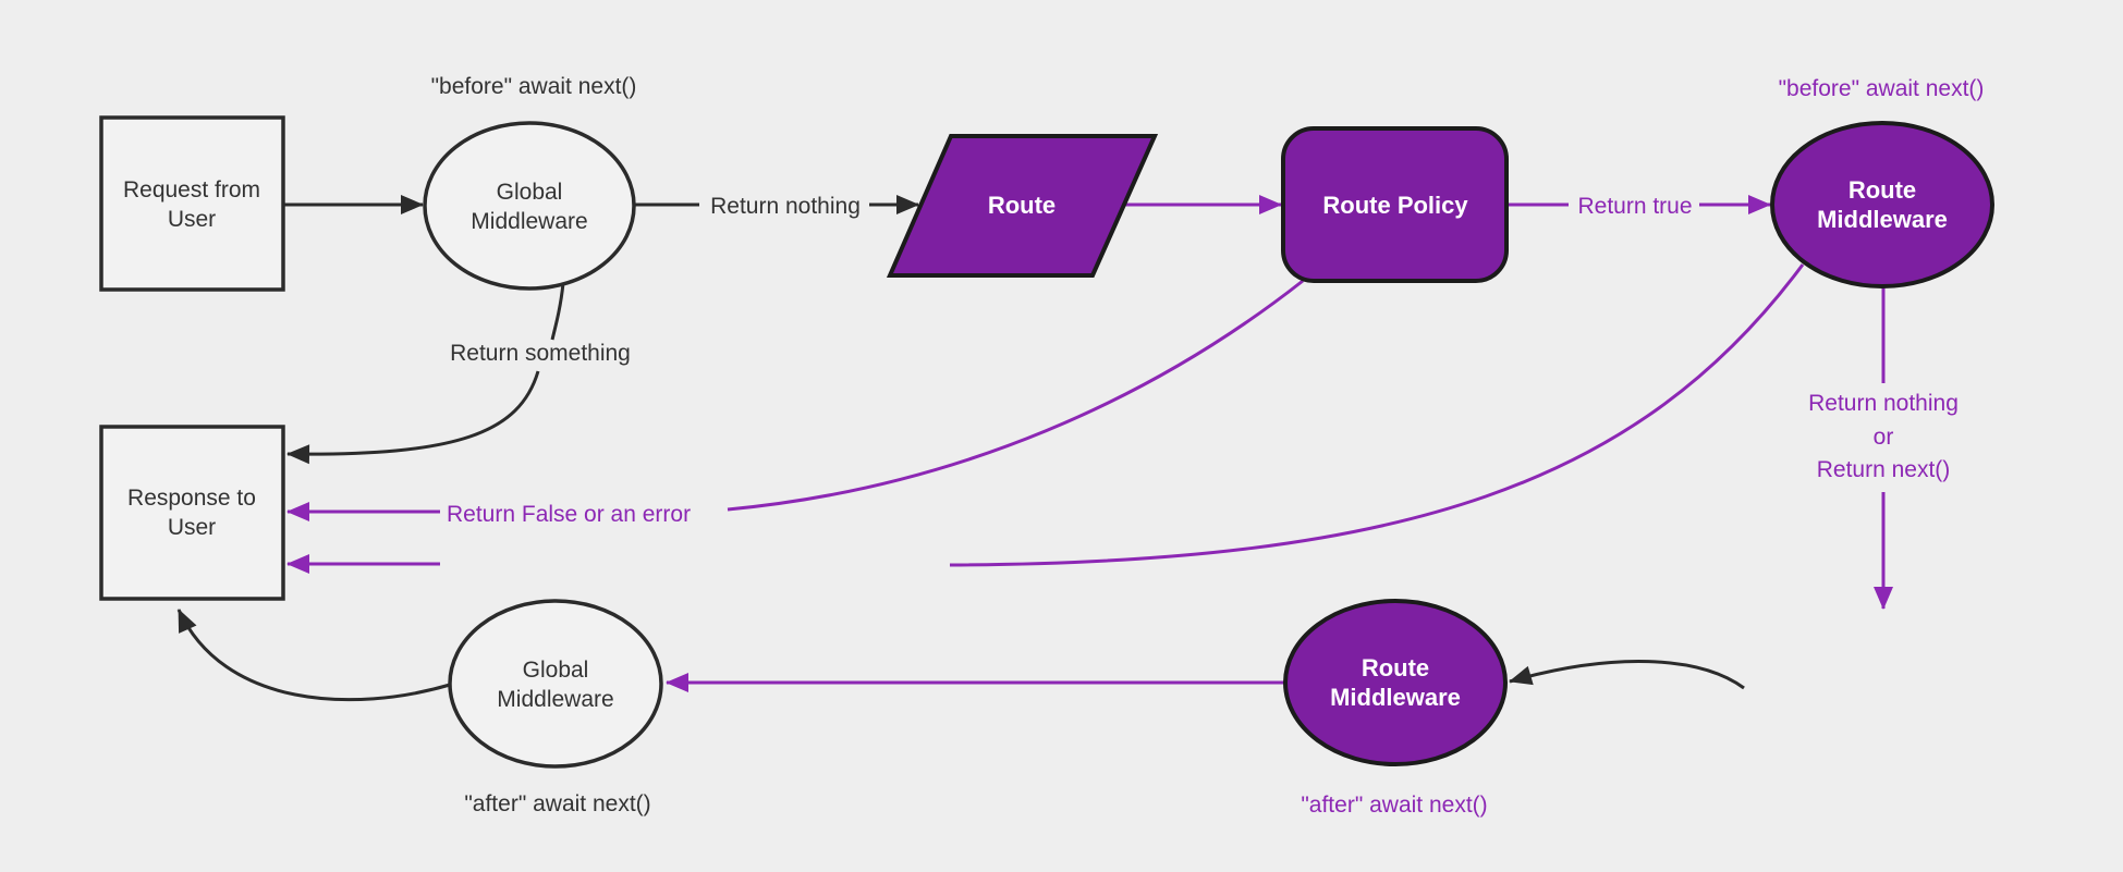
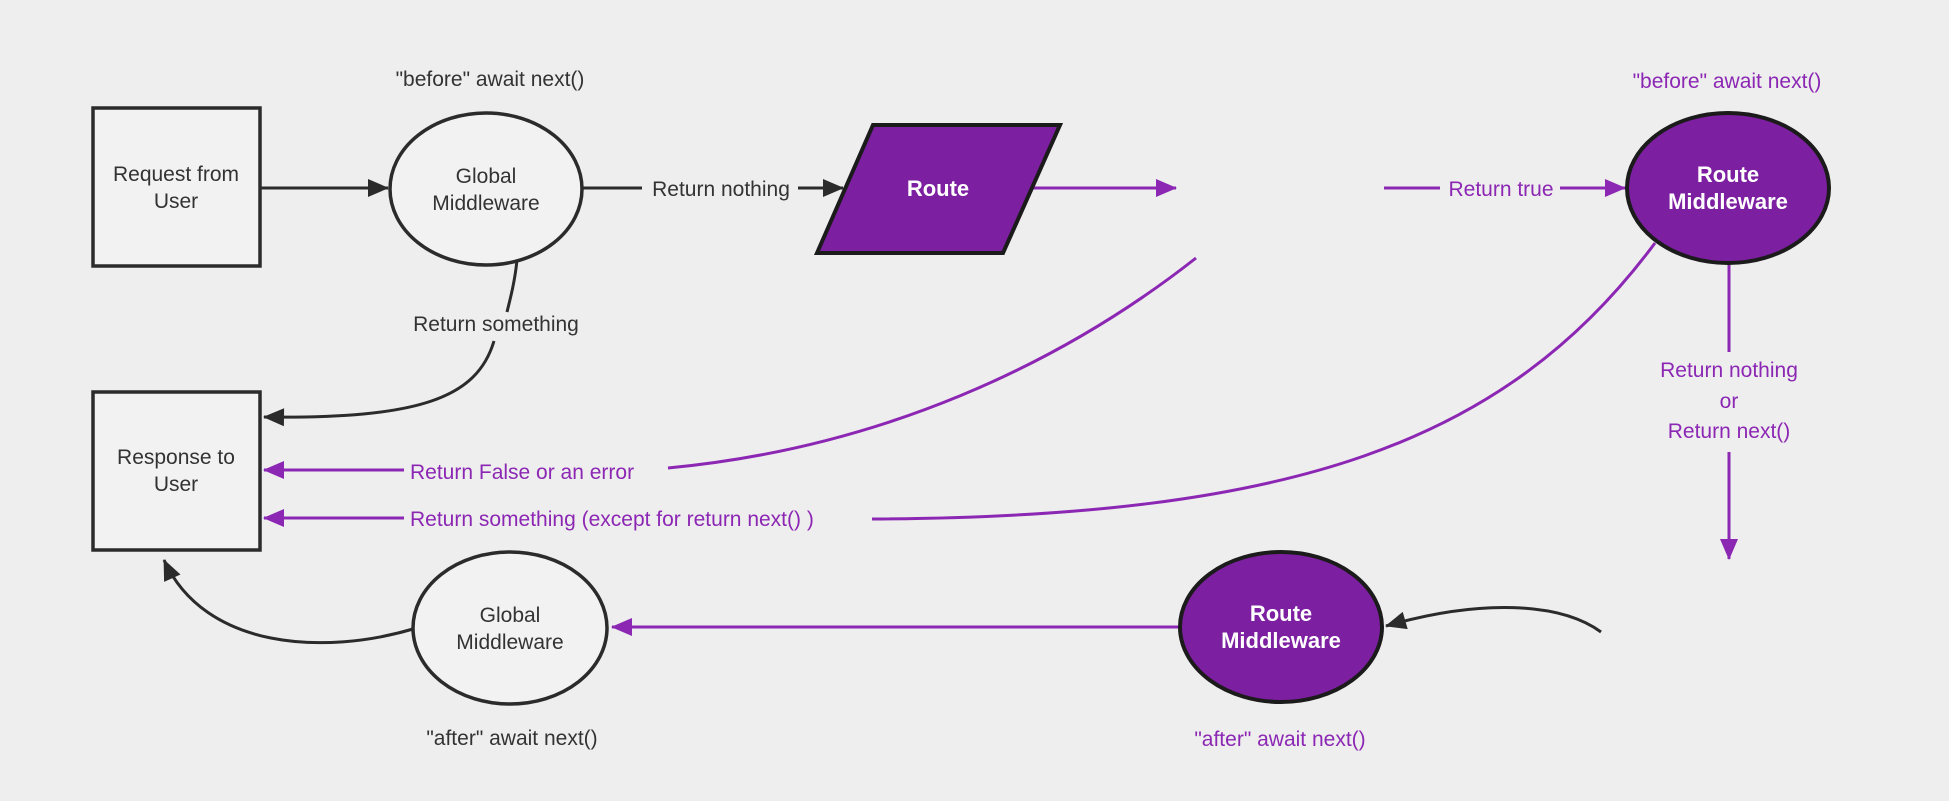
  "before" await next()
  Return nothing
  Return true
  "before" await next()
  Return something
  Return nothing
  or
  Return next()
  Return False or an error
+ Return something (except for return next() )
  "after" await next()
  "after" await next()
  Request from
  User
  Global
  Middleware
  Route
- Route Policy
  Route
  Middleware
  Response to
  User
  Route
  Middleware
  Global
  Middleware
